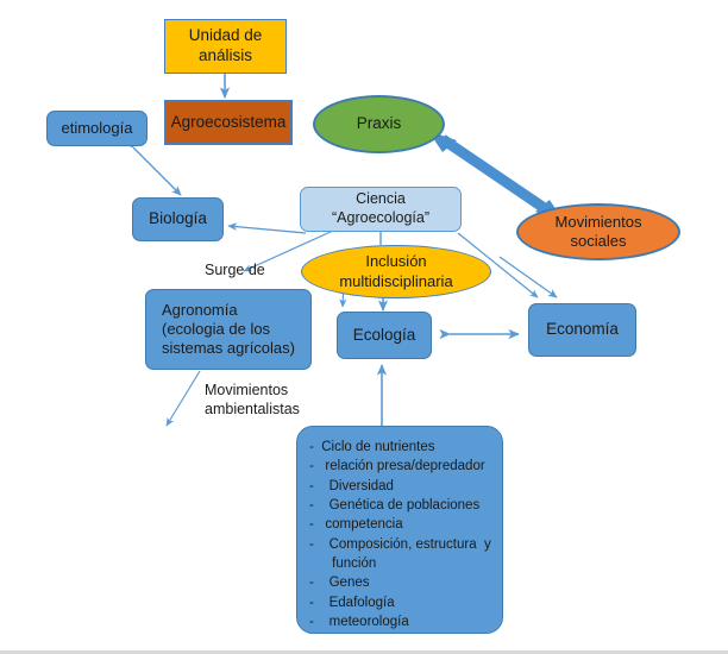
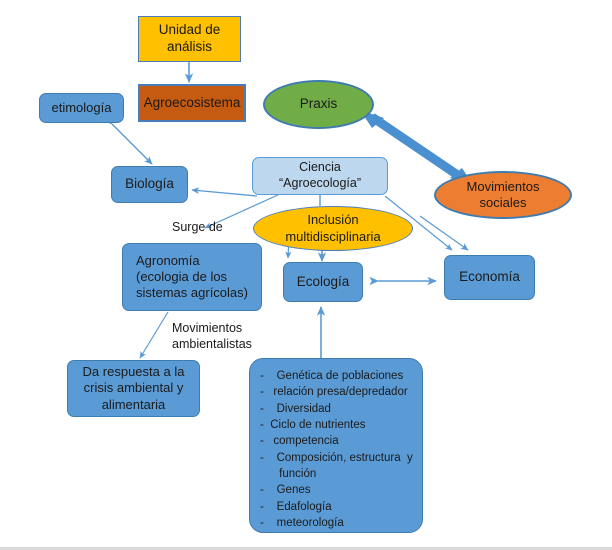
  Unidad de
  análisis
  Agroecosistema
  Praxis
  etimología
  Ciencia
  “Agroecología”
  Biología
  Movimientos
  sociales
  Inclusión
  multidisciplinaria
  Agronomía
  (ecologia de los
  sistemas agrícolas)
  Ecología
  Economía
+ Da respuesta a la
+ crisis ambiental y
+ alimentaria
- - Ciclo de nutrientes
+ - Genética de poblaciones
  - relación presa/depredador
  - Diversidad
- - Genética de poblaciones
+ - Ciclo de nutrientes
  - competencia
  - Composición, estructura y
  función
  - Genes
  - Edafología
  - meteorología
  Surge de
  Movimientos
  ambientalistas
